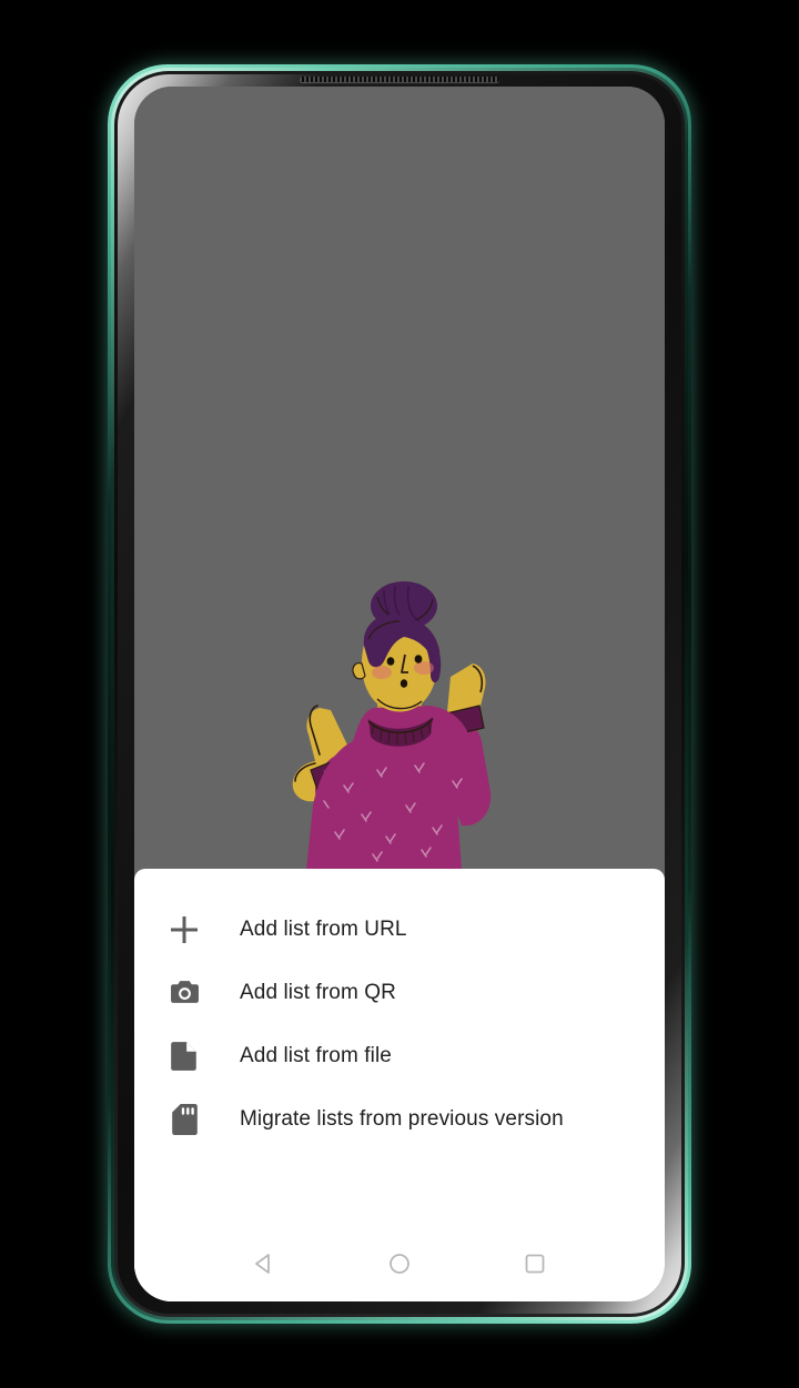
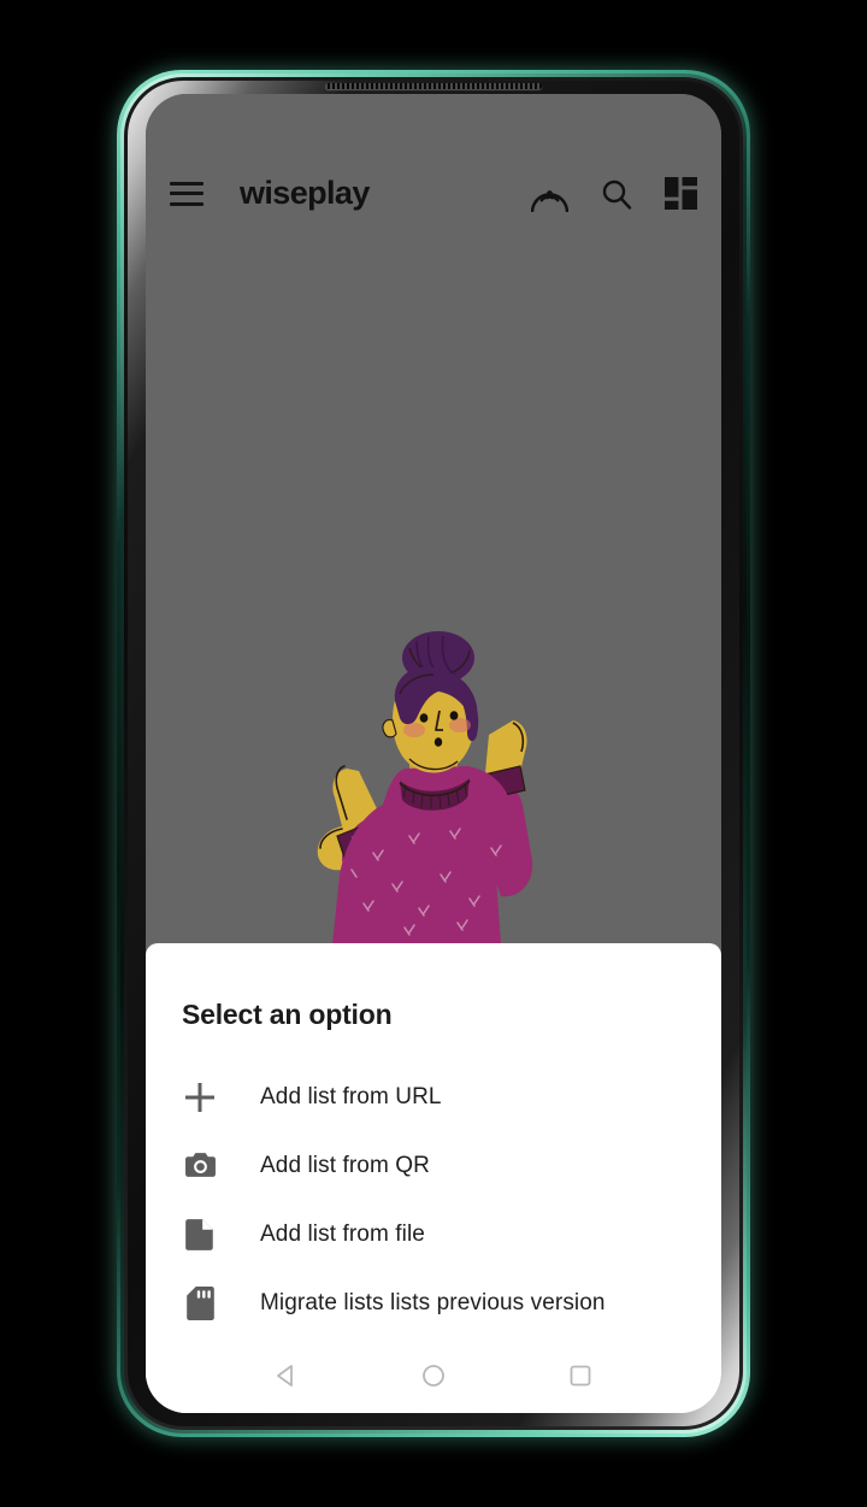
+ wiseplay
+ Select an option
  Add list from URL
  Add list from QR
  Add list from file
- Migrate lists from previous version
+ Migrate lists lists previous version
